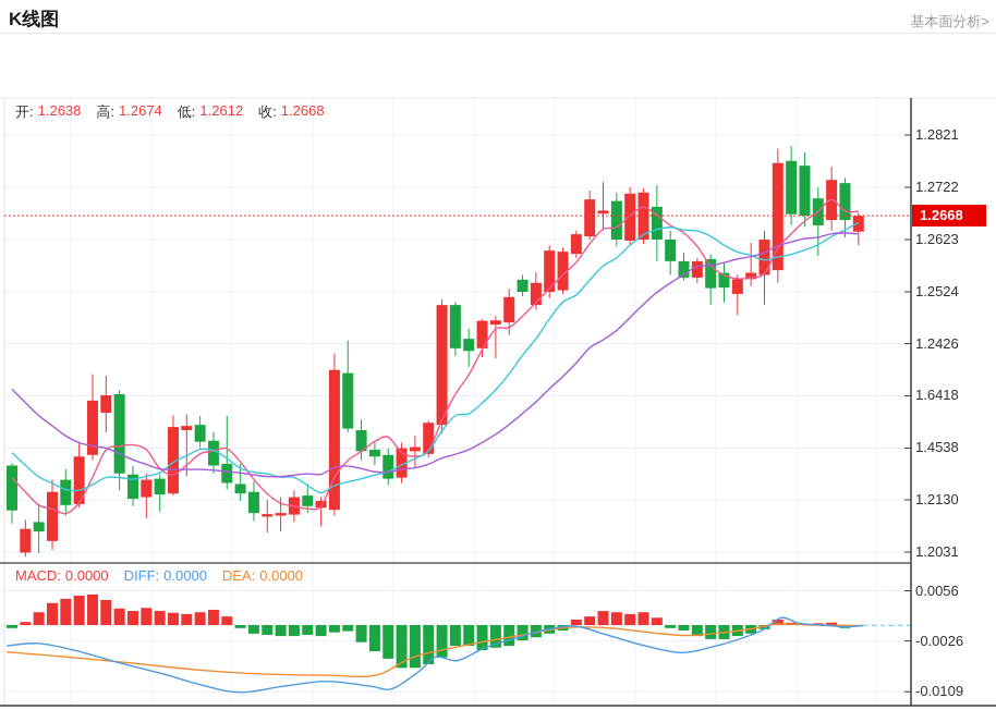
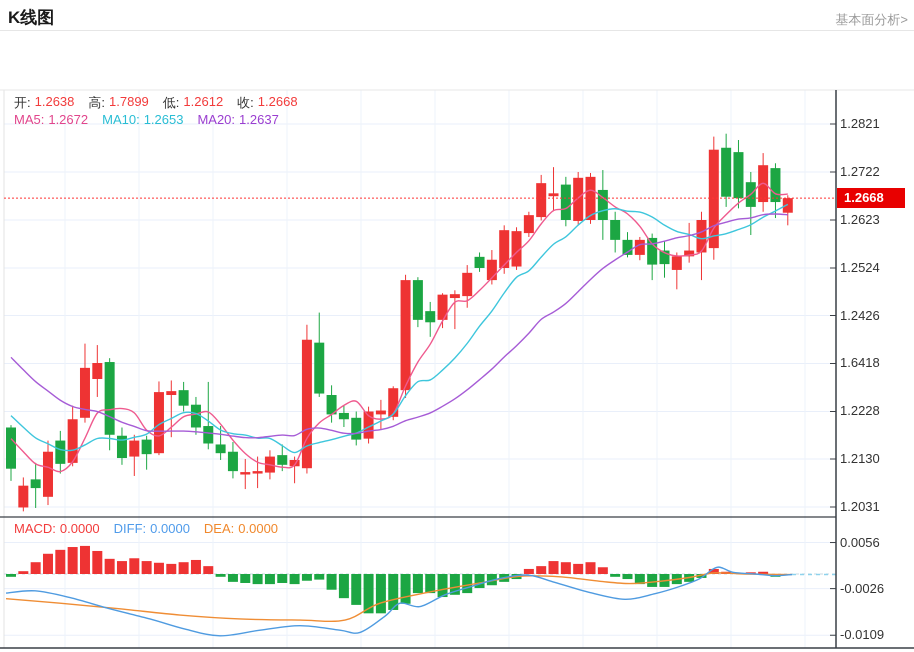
  K线图
  基本面分析>
  开:
  1.2638
  高:
- 1.2674
+ 1.7899
  低:
  1.2612
  收:
  1.2668
+ MA5:
+ 1.2672
+ MA10:
+ 1.2653
+ MA20:
+ 1.2637
  MACD:
  0.0000
  DIFF:
  0.0000
  DEA:
  0.0000
  1.2821
  1.2722
  1.2623
  1.2524
  1.2426
  1.6418
- 1.4538
+ 1.2228
  1.2130
  1.2031
  0.0056
  -0.0026
  -0.0109
  1.2668
